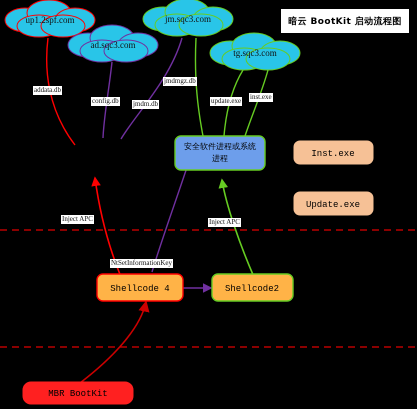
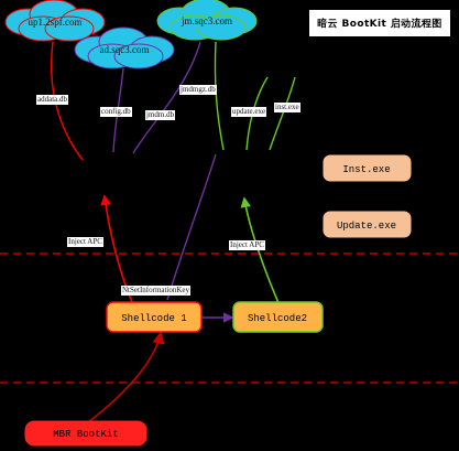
  up1.2spf.com
  ad.sqc3.com
  jm.sqc3.com
- tg.sqc3.com
- 安全软件进程或系统
- 进程
  Inst.exe
  Update.exe
- Shellcode 4
+ Shellcode 1
  Shellcode2
  MBR BootKit
  addata.db
  config.db
  jmdm.db
  jmdmgz.db
  update.exe
  inst.exe
  Inject APC
  Inject APC
  NtSetInformationKey
  暗云 BootKit 启动流程图
